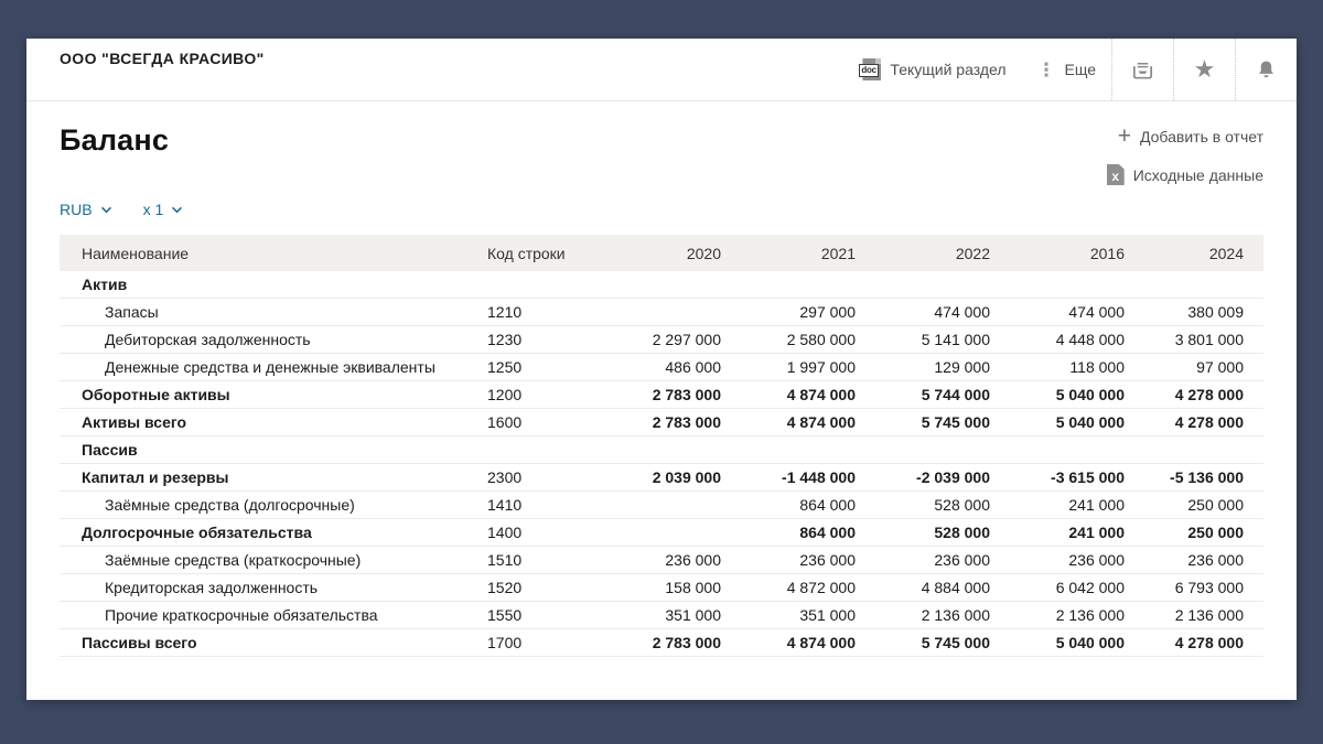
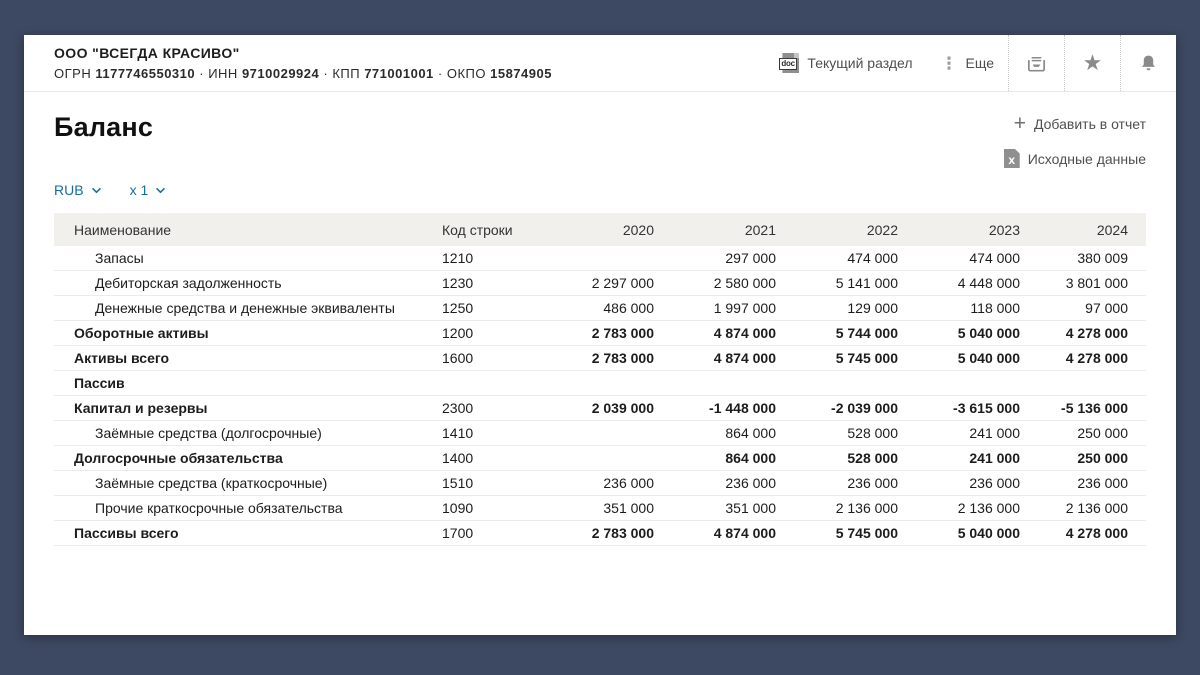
  ООО "ВСЕГДА КРАСИВО"
+ ОГРН 1177746550310 · ИНН 9710029924 · КПП 771001001 · ОКПО 15874905
  doc
  Текущий раздел
  ⋮
  Еще
  ★
  Баланс
  +
  Добавить в отчет
  x
  Исходные данные
  RUB
  x 1
  Наименование
  Код строки
  2020
  2021
  2022
- 2016
+ 2023
  2024
- Актив
  Запасы
  1210
  297 000
  474 000
  474 000
  380 009
  Дебиторская задолженность
  1230
  2 297 000
  2 580 000
  5 141 000
  4 448 000
  3 801 000
  Денежные средства и денежные эквиваленты
  1250
  486 000
  1 997 000
  129 000
  118 000
  97 000
  Оборотные активы
  1200
  2 783 000
  4 874 000
  5 744 000
  5 040 000
  4 278 000
  Активы всего
  1600
  2 783 000
  4 874 000
  5 745 000
  5 040 000
  4 278 000
  Пассив
  Капитал и резервы
  2300
  2 039 000
  -1 448 000
  -2 039 000
  -3 615 000
  -5 136 000
  Заёмные средства (долгосрочные)
  1410
  864 000
  528 000
  241 000
  250 000
  Долгосрочные обязательства
  1400
  864 000
  528 000
  241 000
  250 000
  Заёмные средства (краткосрочные)
  1510
  236 000
  236 000
  236 000
  236 000
  236 000
- Кредиторская задолженность
- 1520
- 158 000
- 4 872 000
- 4 884 000
- 6 042 000
- 6 793 000
  Прочие краткосрочные обязательства
- 1550
+ 1090
  351 000
  351 000
  2 136 000
  2 136 000
  2 136 000
  Пассивы всего
  1700
  2 783 000
  4 874 000
  5 745 000
  5 040 000
  4 278 000
